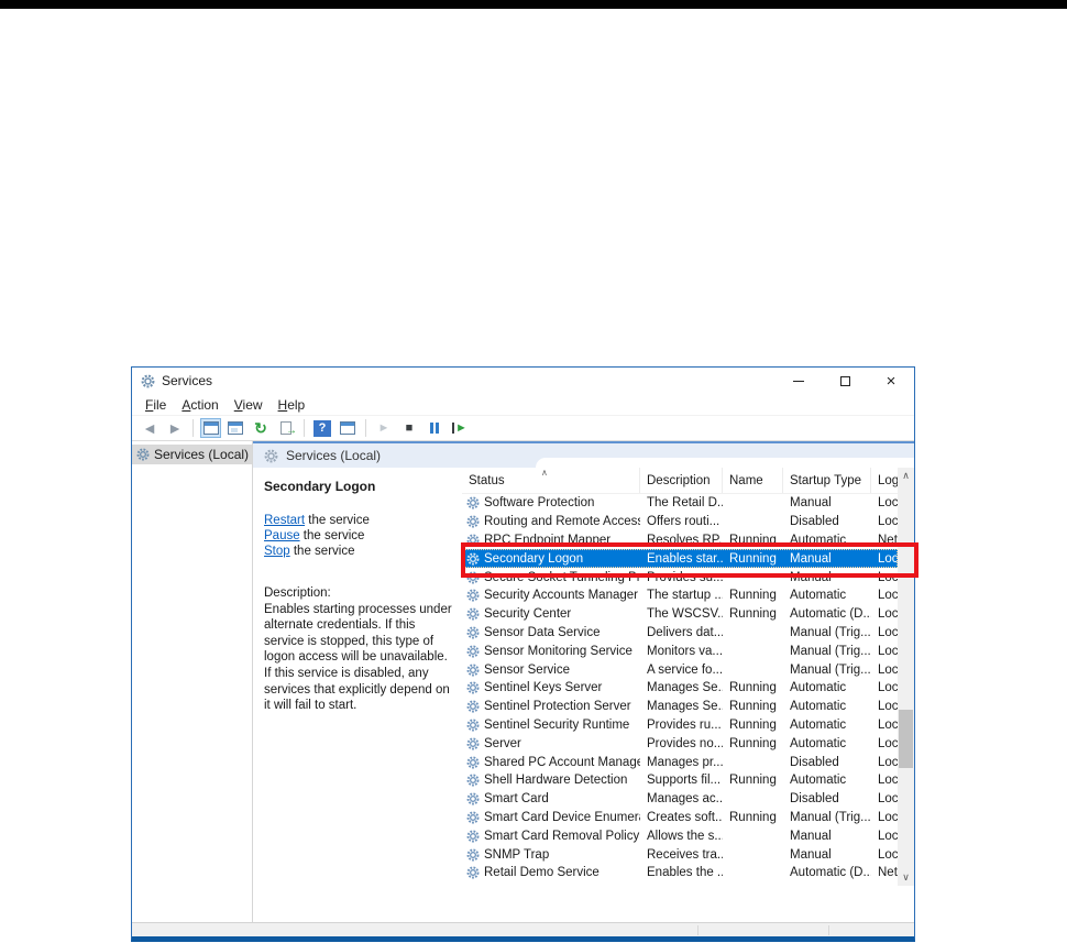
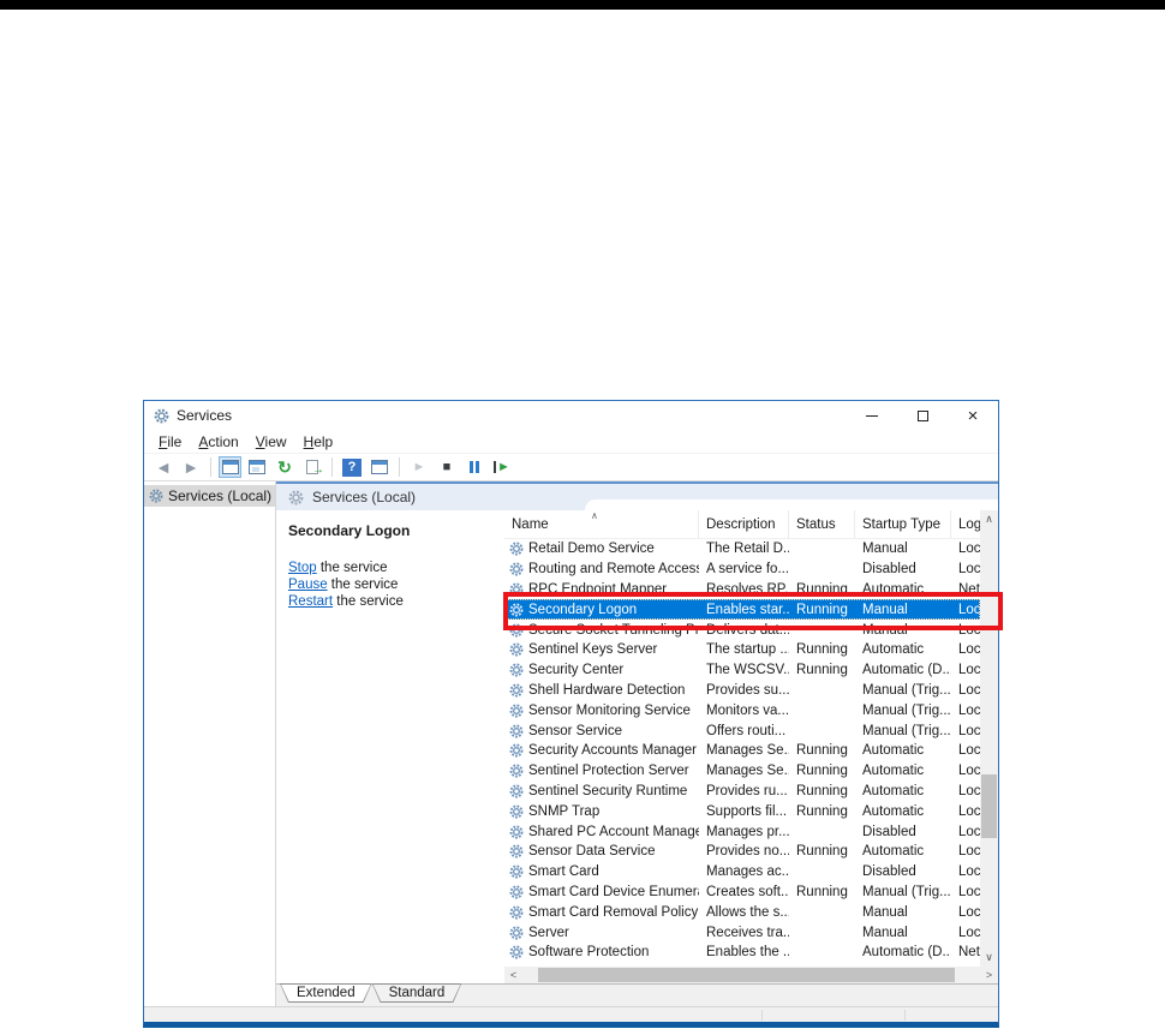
  Services
  ×
  File
  Action
  View
  Help
  ◄
  ►
  ↻
  →
  ?
  ►
  ■
  ►
  Services (Local)
  Services (Local)
  Secondary Logon
- Restart the service
+ Stop the service
  Pause the service
- Stop the service
+ Restart the service
- Description:
- Enables starting processes under alternate credentials. If this service is stopped, this type of logon access will be unavailable. If this service is disabled, any services that explicitly depend on it will fail to start.
- Status
+ Name
  ∧
  Description
- Name
+ Status
  Startup Type
  Log
- Software Protection
+ Retail Demo Service
  The Retail D..
  Manual
  Loc
  Routing and Remote Acces
- Offers routi...
+ A service fo...
  Disabled
  Loc
  RPC Endpoint Mapper
  Resolves RP.
  Running
  Automatic
  Net
  Secondary Logon
  Enables star..
  Running
  Manual
  Loc
  Secure Socket Tunneling Pr
- Provides su...
+ Delivers dat...
  Manual
  Loc
- Security Accounts Manager
+ Sentinel Keys Server
  The startup ..
  Running
  Automatic
  Loc
  Security Center
  The WSCSV..
  Running
  Automatic (D..
  Loc
- Sensor Data Service
+ Shell Hardware Detection
- Delivers dat...
+ Provides su...
  Manual (Trig...
  Loc
  Sensor Monitoring Service
  Monitors va...
  Manual (Trig...
  Loc
  Sensor Service
- A service fo...
+ Offers routi...
  Manual (Trig...
  Loc
- Sentinel Keys Server
+ Security Accounts Manager
  Manages Se.
  Running
  Automatic
  Loc
  Sentinel Protection Server
  Manages Se.
  Running
  Automatic
  Loc
  Sentinel Security Runtime
  Provides ru...
  Running
  Automatic
  Loc
- Server
+ SNMP Trap
- Provides no...
+ Supports fil...
  Running
  Automatic
  Loc
  Shared PC Account Manage
  Manages pr...
  Disabled
  Loc
- Shell Hardware Detection
+ Sensor Data Service
- Supports fil...
+ Provides no...
  Running
  Automatic
  Loc
  Smart Card
  Manages ac..
  Disabled
  Loc
  Smart Card Device Enumer
  Creates soft..
  Running
  Manual (Trig...
  Loc
  Smart Card Removal Policy
  Allows the s..
  Manual
  Loc
- SNMP Trap
+ Server
  Receives tra..
  Manual
  Loc
- Retail Demo Service
+ Software Protection
  Enables the ..
  Automatic (D..
  Net
  ∧
  ∨
+ <
+ >
+ Extended
+ Standard
